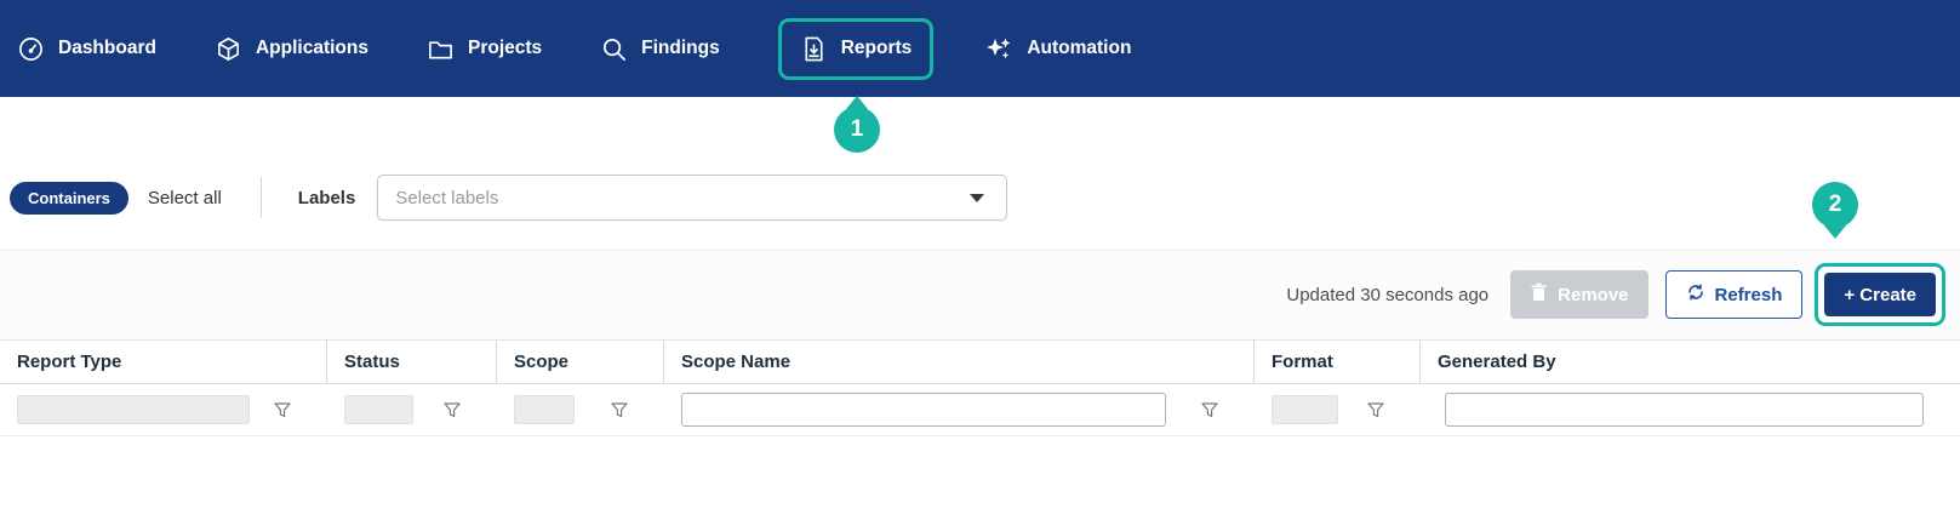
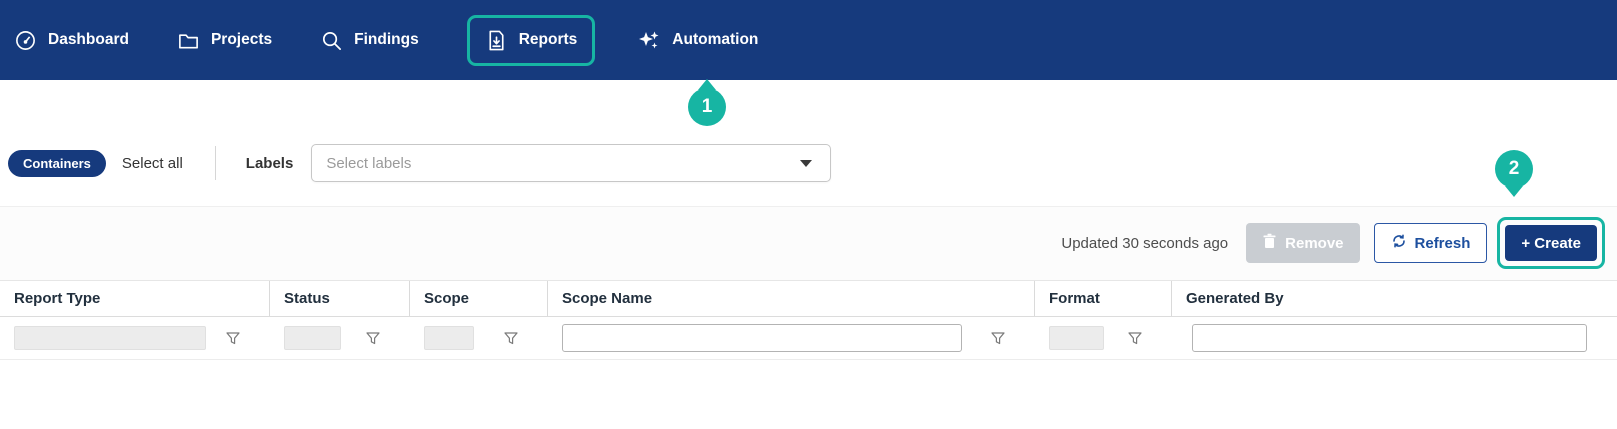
  Dashboard
- Applications
  Projects
  Findings
  Reports
  Automation
  1
  2
  Containers
  Select all
  Labels
  Select labels
  Updated 30 seconds ago
  Remove
  Refresh
  + Create
  Report Type
  Status
  Scope
  Scope Name
  Format
  Generated By
